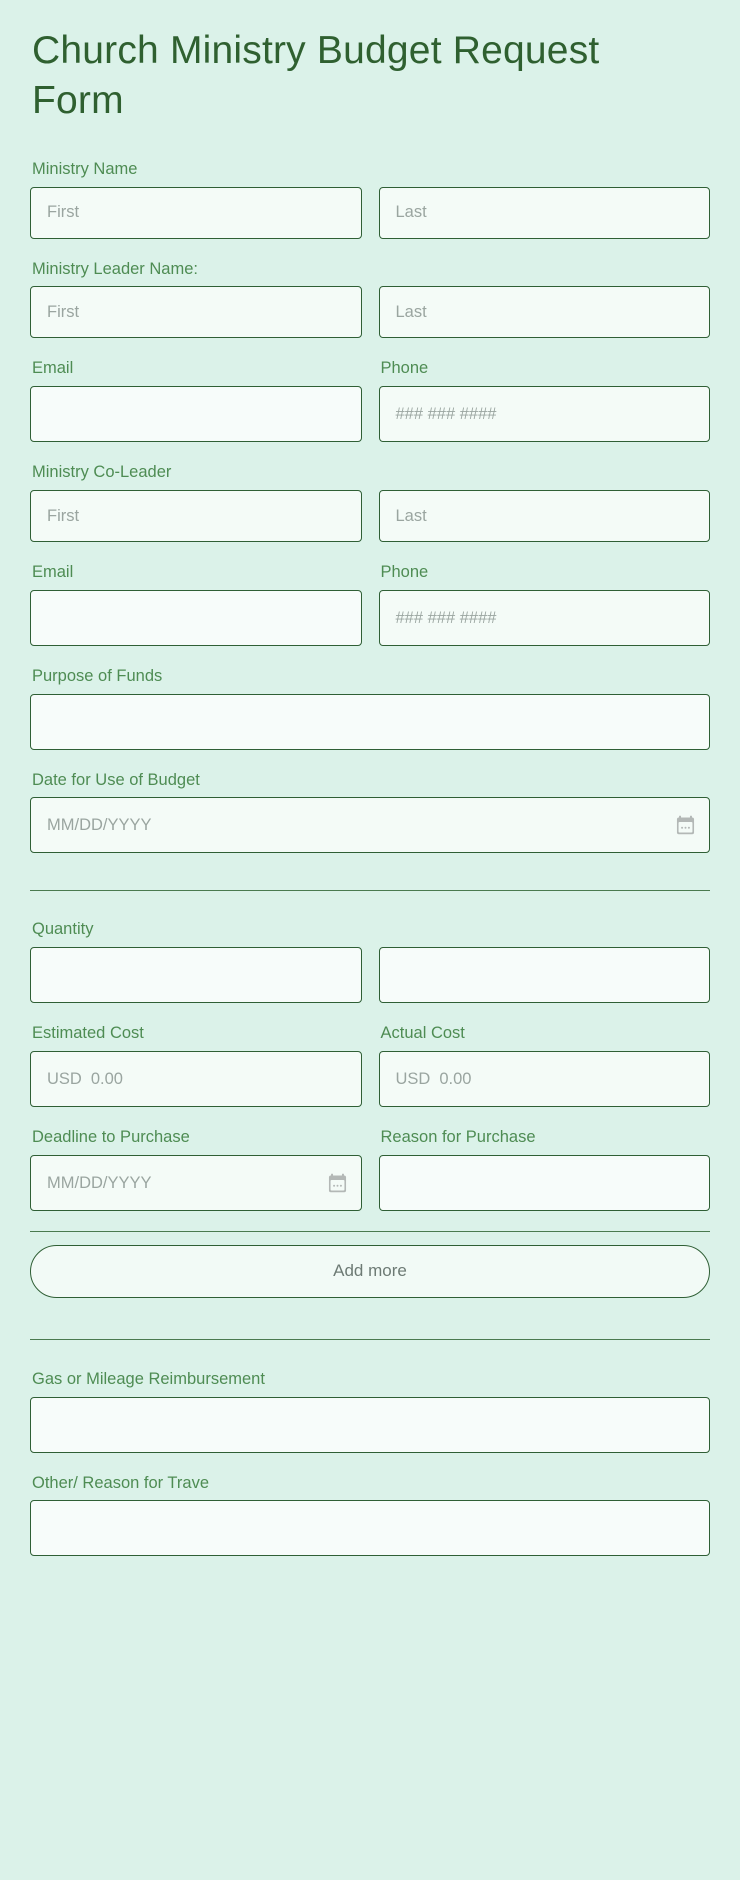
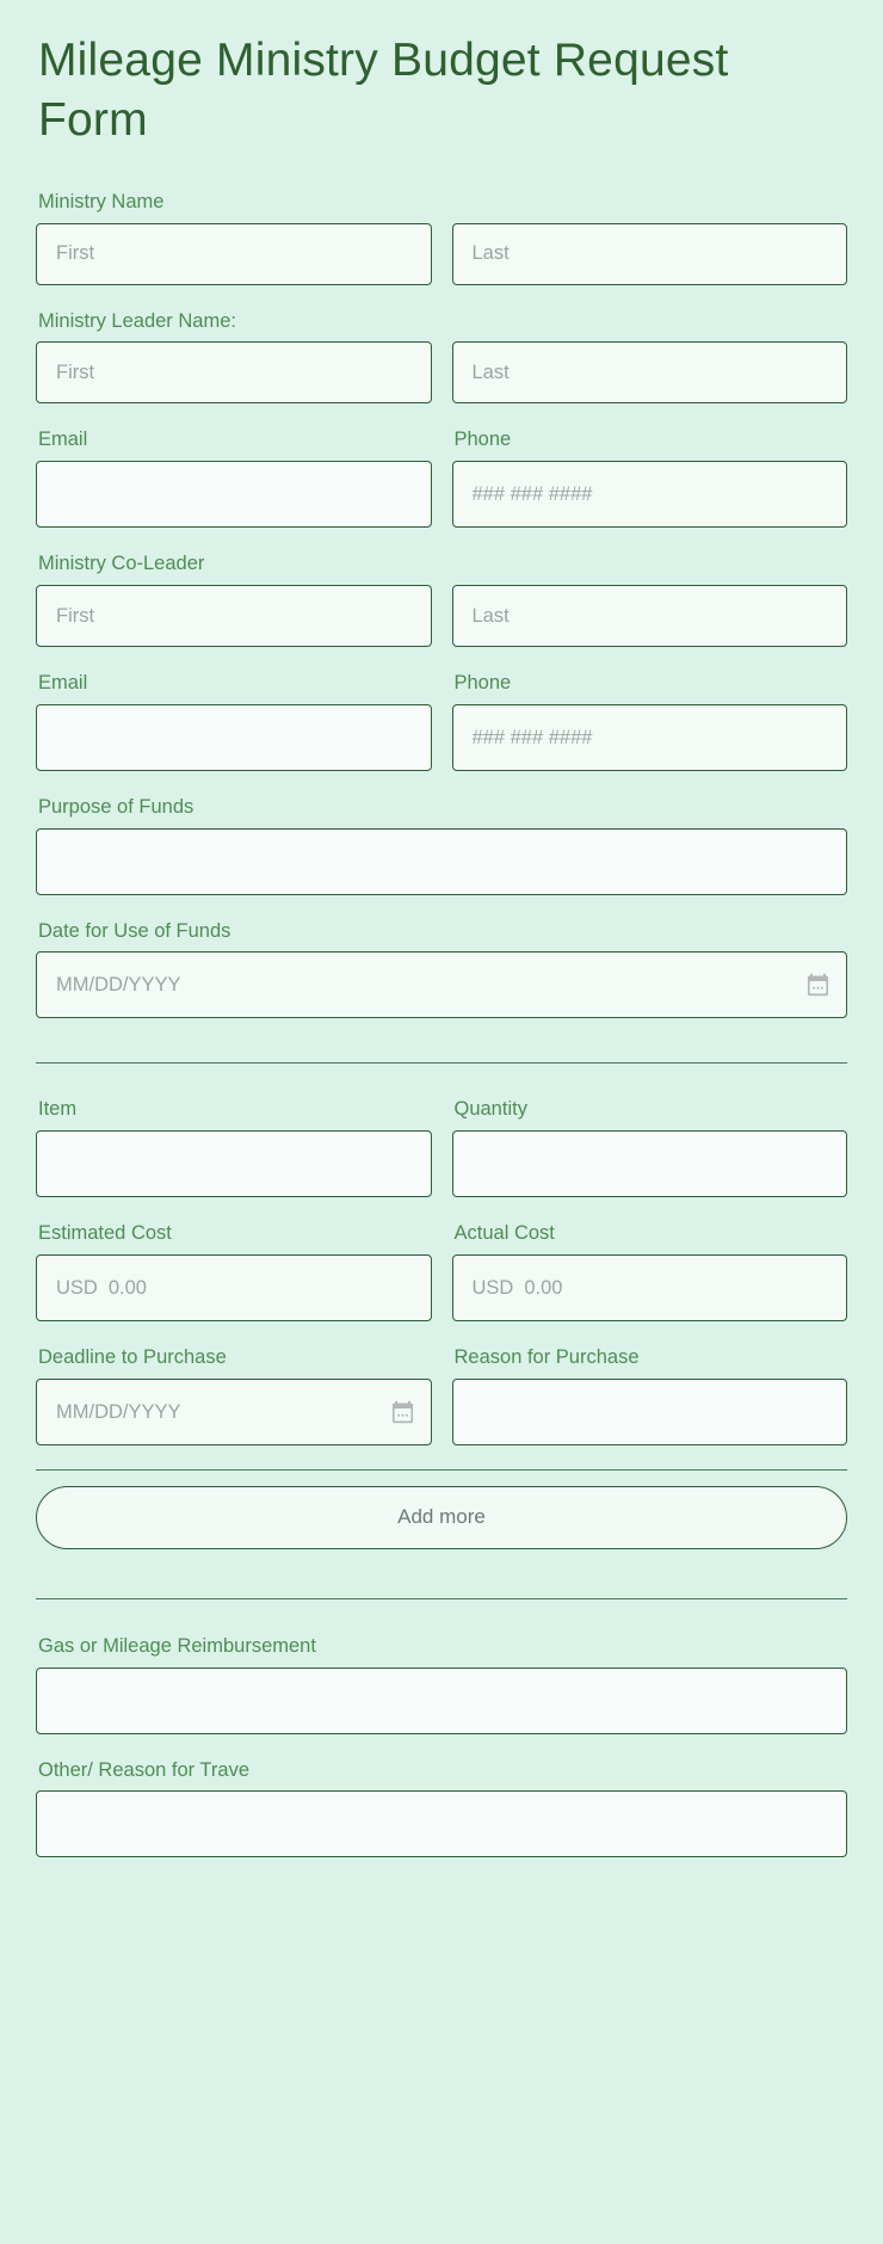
- Church Ministry Budget Request Form
+ Mileage Ministry Budget Request Form
  Ministry Name
  First
  Last
  Ministry Leader Name:
  First
  Last
  Email
  Phone
  ### ### ####
  Ministry Co-Leader
  First
  Last
  Email
  Phone
  ### ### ####
  Purpose of Funds
- Date for Use of Budget
+ Date for Use of Funds
  MM/DD/YYYY
+ Item
  Quantity
  Estimated Cost
  Actual Cost
  USD 0.00
  USD 0.00
  Deadline to Purchase
  Reason for Purchase
  MM/DD/YYYY
  Add more
  Gas or Mileage Reimbursement
  Other/ Reason for Trave
